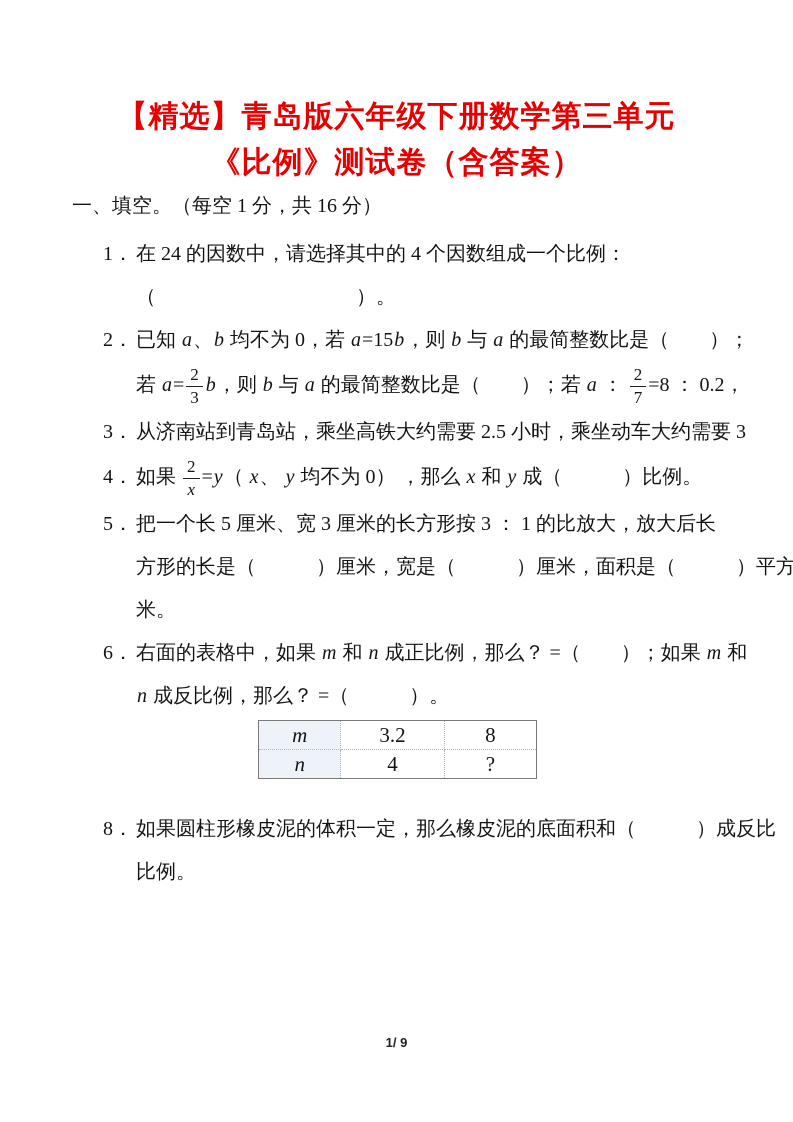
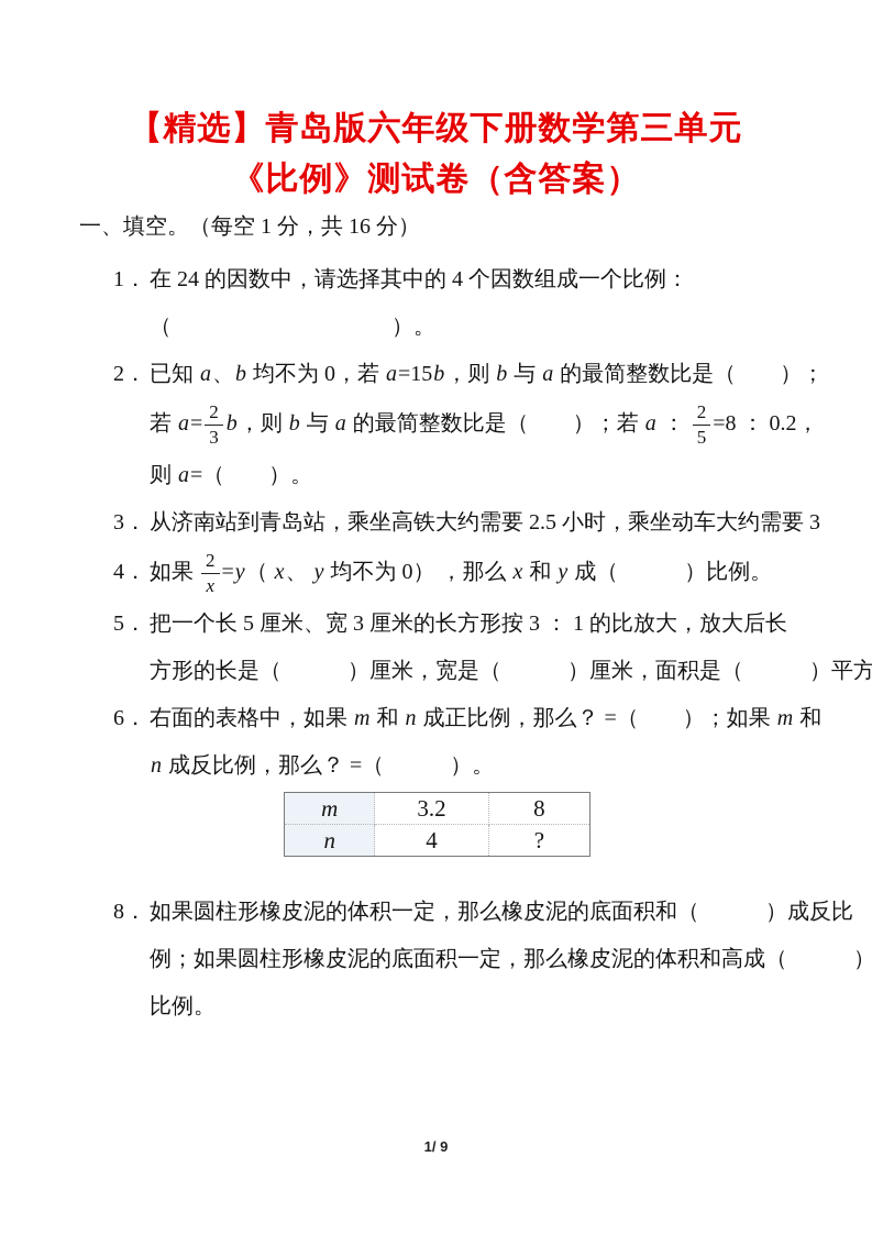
  【精选】青岛版六年级下册数学第三单元
  《比例》测试卷（含答案）
  一、填空。（每空 1 分，共 16 分）
  1． 在 24 的因数中，请选择其中的 4 个因数组成一个比例：
  （ ）。
  2． 已知 a、b 均不为 0，若 a=15b，则 b 与 a 的最简整数比是（ ）；
  若 a=
  2
  3
  b，则 b 与 a 的最简整数比是（ ）；若 a ：
  2
- 7
+ 5
  =8 ： 0.2，
+ 则 a=（ ）。
  3． 从济南站到青岛站，乘坐高铁大约需要 2.5 小时，乘坐动车大约需要 3
  4． 如果
  2
  x
  =y（ x、 y 均不为 0） ，那么 x 和 y 成（ ）比例。
  5． 把一个长 5 厘米、宽 3 厘米的长方形按 3 ： 1 的比放大，放大后长
  方形的长是（ ）厘米，宽是（ ）厘米，面积是（ ）平方
- 米。
  6． 右面的表格中，如果 m 和 n 成正比例，那么？ =（ ）；如果 m 和
  n 成反比例，那么？ =（ ）。
  m	3.2	8
  n	4	?
  8． 如果圆柱形橡皮泥的体积一定，那么橡皮泥的底面积和（ ）成反比
+ 例；如果圆柱形橡皮泥的底面积一定，那么橡皮泥的体积和高成（ ）
  比例。
  1/ 9
